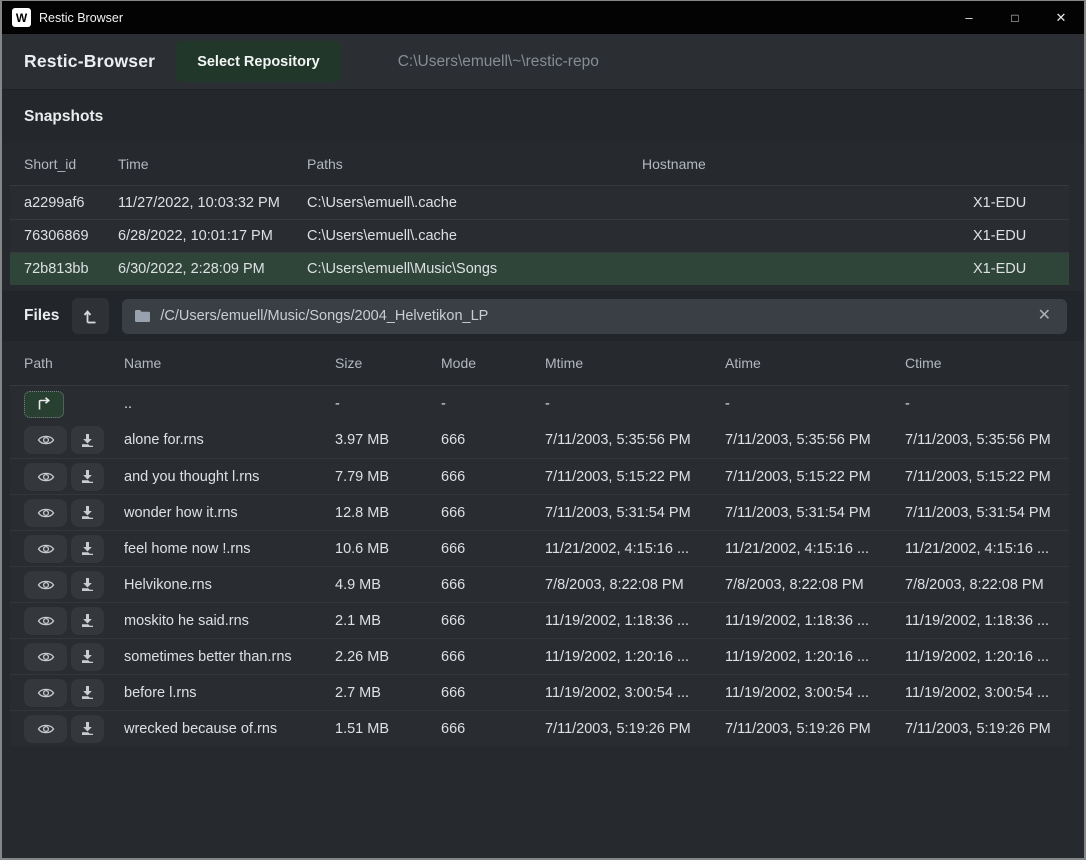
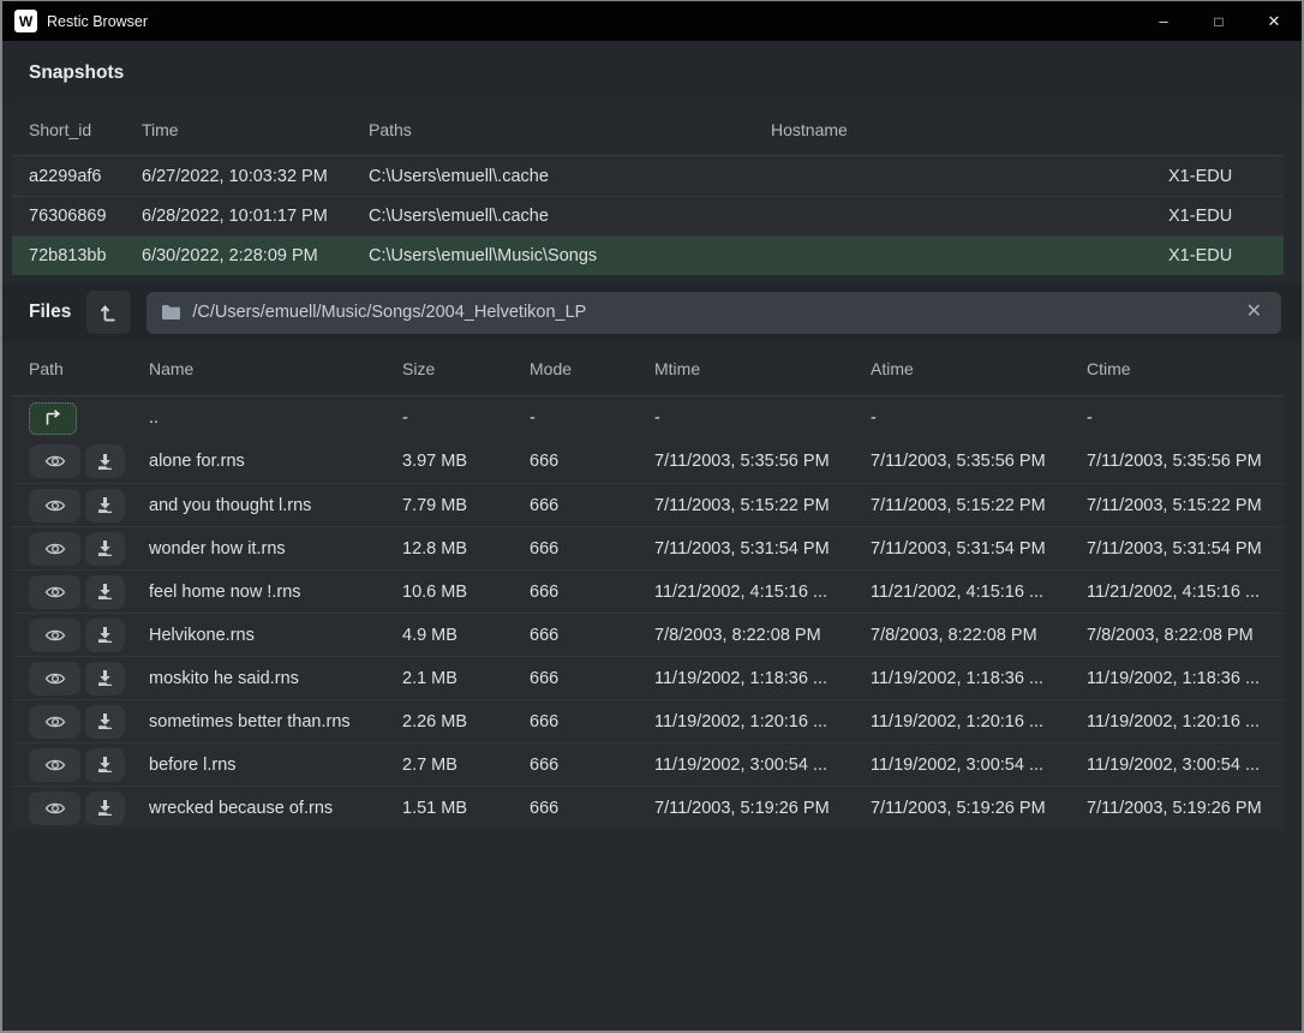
  W
  Restic Browser
  –
  □
  ✕
- Restic-Browser
- Select Repository
- C:\Users\emuell\~\restic-repo
  Snapshots
  Short_id
  Time
  Paths
  Hostname
  a2299af6
- 11/27/2022, 10:03:32 PM
+ 6/27/2022, 10:03:32 PM
  C:\Users\emuell\.cache
  X1-EDU
  76306869
  6/28/2022, 10:01:17 PM
  C:\Users\emuell\.cache
  X1-EDU
  72b813bb
  6/30/2022, 2:28:09 PM
  C:\Users\emuell\Music\Songs
  X1-EDU
  Files
  /C/Users/emuell/Music/Songs/2004_Helvetikon_LP
  ✕
  Path
  Name
  Size
  Mode
  Mtime
  Atime
  Ctime
  ..
  -
  -
  -
  -
  -
  alone for.rns
  3.97 MB
  666
  7/11/2003, 5:35:56 PM
  7/11/2003, 5:35:56 PM
  7/11/2003, 5:35:56 PM
  and you thought l.rns
  7.79 MB
  666
  7/11/2003, 5:15:22 PM
  7/11/2003, 5:15:22 PM
  7/11/2003, 5:15:22 PM
  wonder how it.rns
  12.8 MB
  666
  7/11/2003, 5:31:54 PM
  7/11/2003, 5:31:54 PM
  7/11/2003, 5:31:54 PM
  feel home now !.rns
  10.6 MB
  666
  11/21/2002, 4:15:16 ...
  11/21/2002, 4:15:16 ...
  11/21/2002, 4:15:16 ...
  Helvikone.rns
  4.9 MB
  666
  7/8/2003, 8:22:08 PM
  7/8/2003, 8:22:08 PM
  7/8/2003, 8:22:08 PM
  moskito he said.rns
  2.1 MB
  666
  11/19/2002, 1:18:36 ...
  11/19/2002, 1:18:36 ...
  11/19/2002, 1:18:36 ...
  sometimes better than.rns
  2.26 MB
  666
  11/19/2002, 1:20:16 ...
  11/19/2002, 1:20:16 ...
  11/19/2002, 1:20:16 ...
  before l.rns
  2.7 MB
  666
  11/19/2002, 3:00:54 ...
  11/19/2002, 3:00:54 ...
  11/19/2002, 3:00:54 ...
  wrecked because of.rns
  1.51 MB
  666
  7/11/2003, 5:19:26 PM
  7/11/2003, 5:19:26 PM
  7/11/2003, 5:19:26 PM
